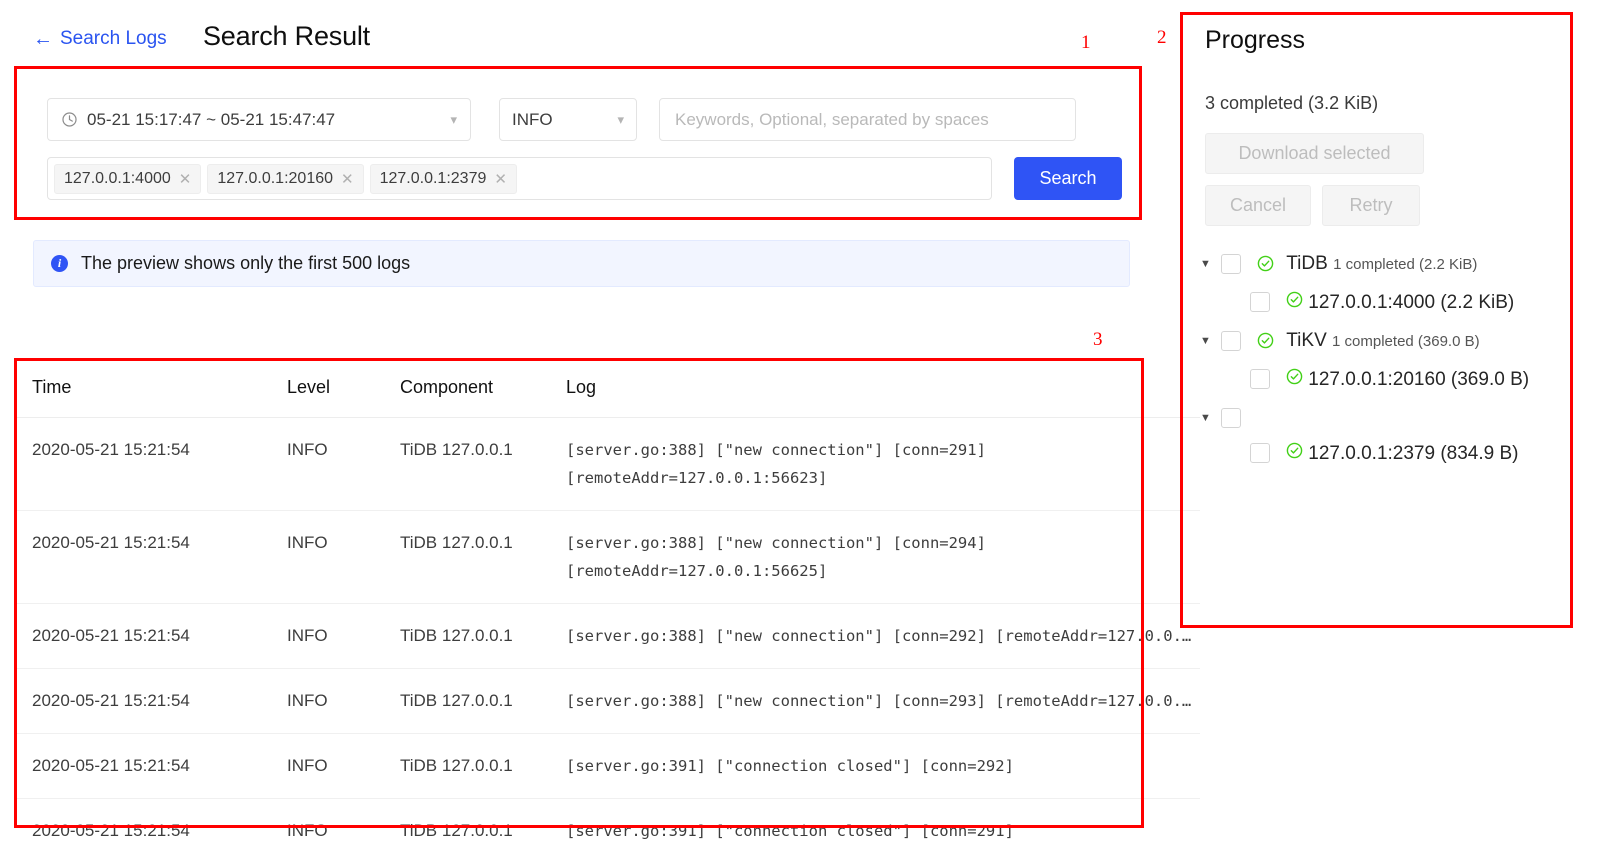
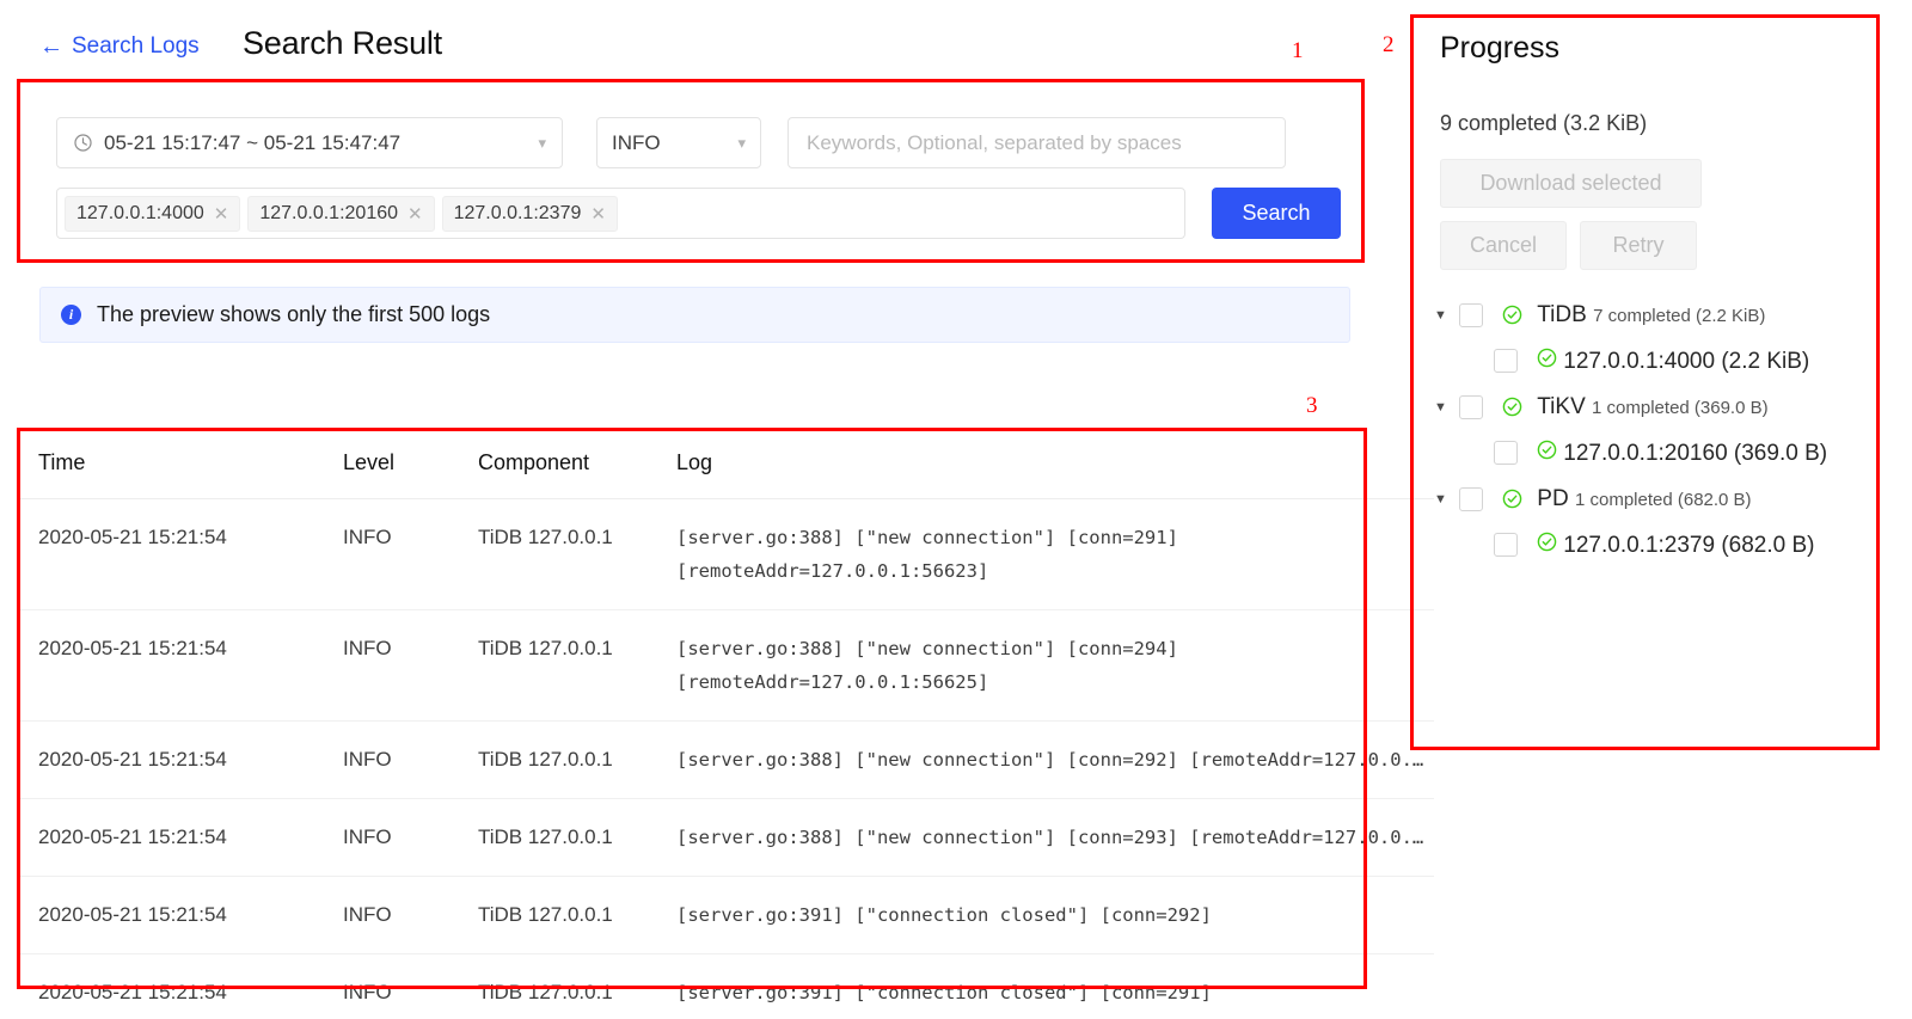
  ←
  Search Logs
  Search Result
  05-21 15:17:47 ~ 05-21 15:47:47
  ▾
  INFO
  ▾
  Keywords, Optional, separated by spaces
  127.0.0.1:4000
  ✕
  127.0.0.1:20160
  ✕
  127.0.0.1:2379
  ✕
  Search
  i
  The preview shows only the first 500 logs
  Time
  Level
  Component
  Log
  2020-05-21 15:21:54
  INFO
  TiDB 127.0.0.1
  [server.go:388] ["new connection"] [conn=291]
  [remoteAddr=127.0.0.1:56623]
  2020-05-21 15:21:54
  INFO
  TiDB 127.0.0.1
  [server.go:388] ["new connection"] [conn=294]
  [remoteAddr=127.0.0.1:56625]
  2020-05-21 15:21:54
  INFO
  TiDB 127.0.0.1
  [server.go:388] ["new connection"] [conn=292] [remoteAddr=127.0.0.1:
  2020-05-21 15:21:54
  INFO
  TiDB 127.0.0.1
  [server.go:388] ["new connection"] [conn=293] [remoteAddr=127.0.0.1:
  2020-05-21 15:21:54
  INFO
  TiDB 127.0.0.1
  [server.go:391] ["connection closed"] [conn=292]
  2020-05-21 15:21:54
  INFO
  TiDB 127.0.0.1
  [server.go:391] ["connection closed"] [conn=291]
  Progress
- 3 completed (3.2 KiB)
+ 9 completed (3.2 KiB)
  Download selected
  Cancel
  Retry
  ▼
- TiDB 1 completed (2.2 KiB)
+ TiDB 7 completed (2.2 KiB)
  127.0.0.1:4000 (2.2 KiB)
  ▼
  TiKV 1 completed (369.0 B)
  127.0.0.1:20160 (369.0 B)
  ▼
+ PD 1 completed (682.0 B)
- 127.0.0.1:2379 (834.9 B)
+ 127.0.0.1:2379 (682.0 B)
  1
  2
  3
